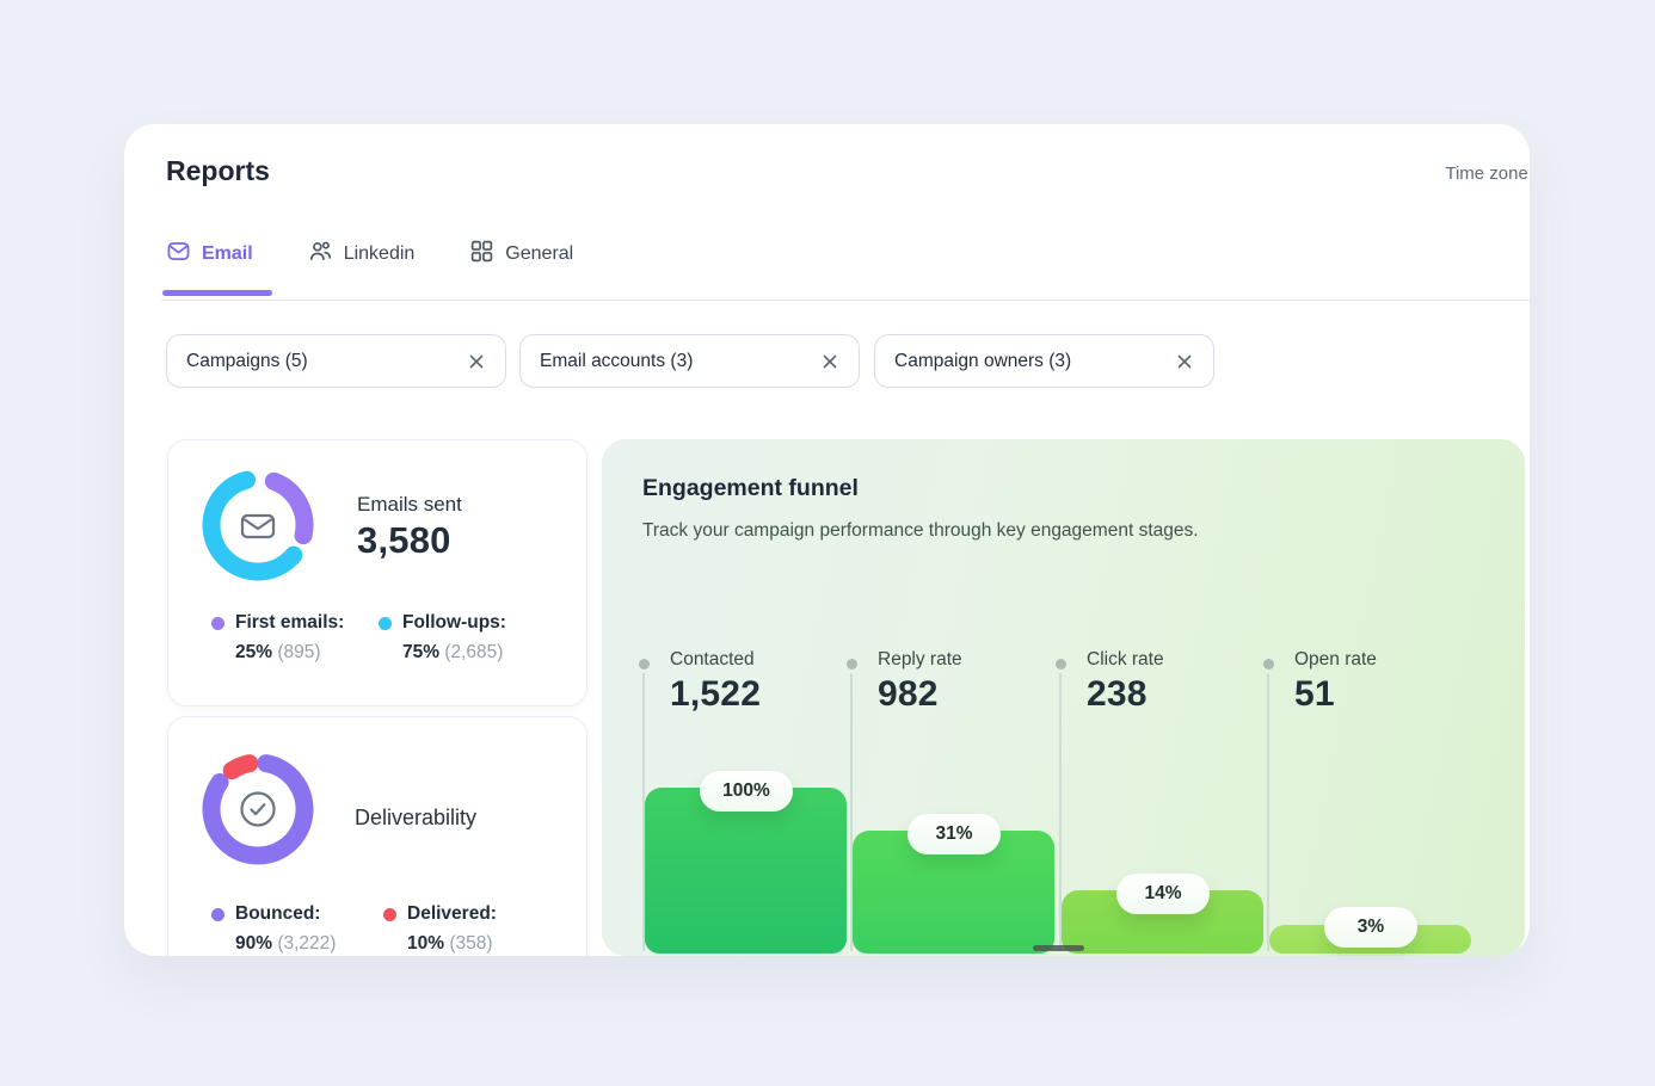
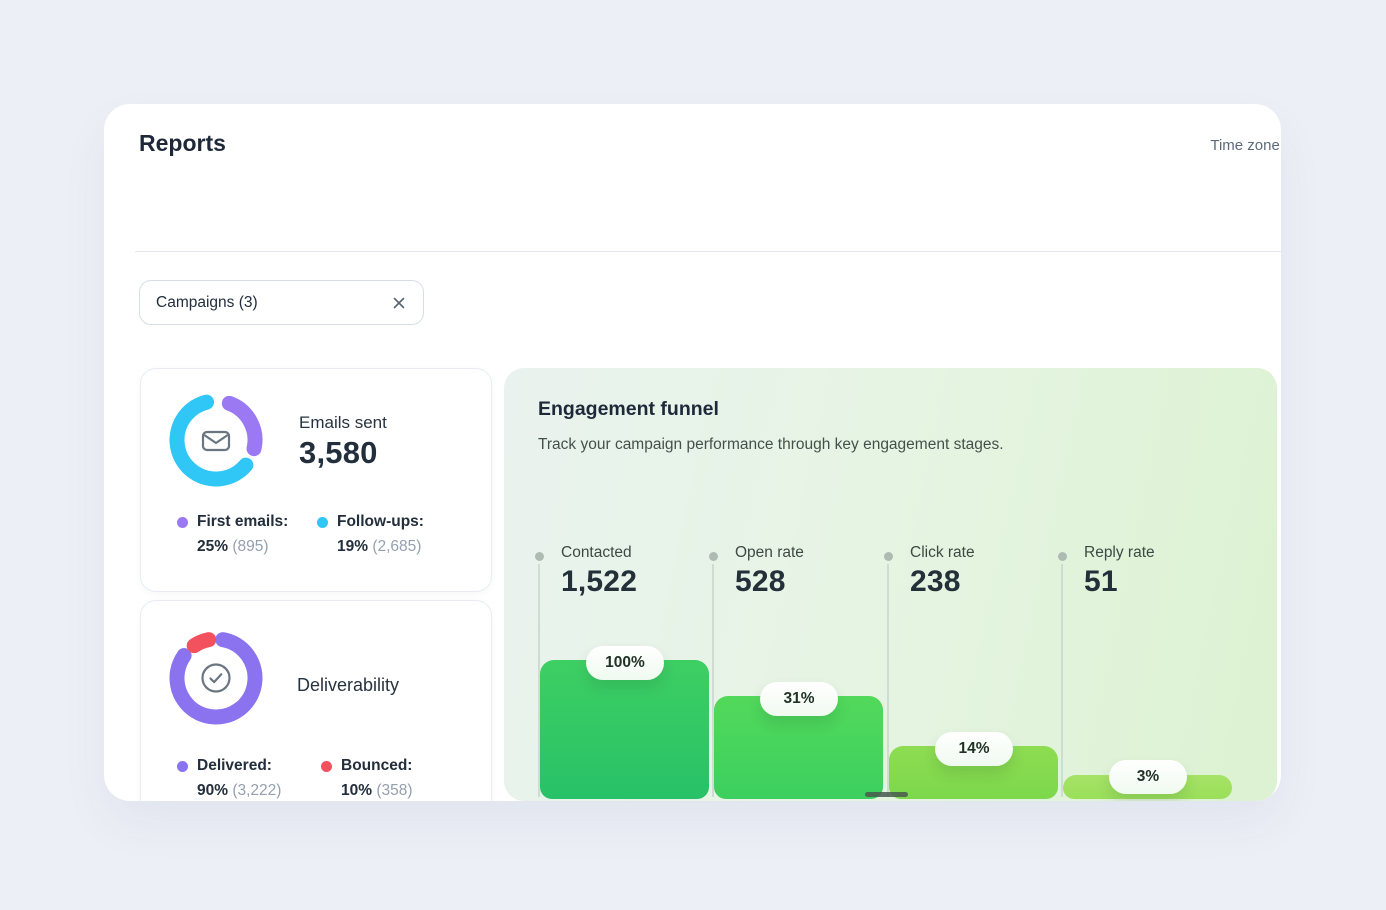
  Reports
  Time zone
- Email
- Linkedin
- General
- Campaigns (5)
+ Campaigns (3)
- Email accounts (3)
- Campaign owners (3)
  Emails sent
  3,580
  First emails:
  25% (895)
  Follow-ups:
- 75% (2,685)
+ 19% (2,685)
  Deliverability
- Bounced:
+ Delivered:
  90% (3,222)
- Delivered:
+ Bounced:
  10% (358)
  Engagement funnel
  Track your campaign performance through key engagement stages.
  Contacted
  1,522
- Reply rate
+ Open rate
- 982
+ 528
  Click rate
  238
- Open rate
+ Reply rate
  51
  100%
  31%
  14%
  3%
